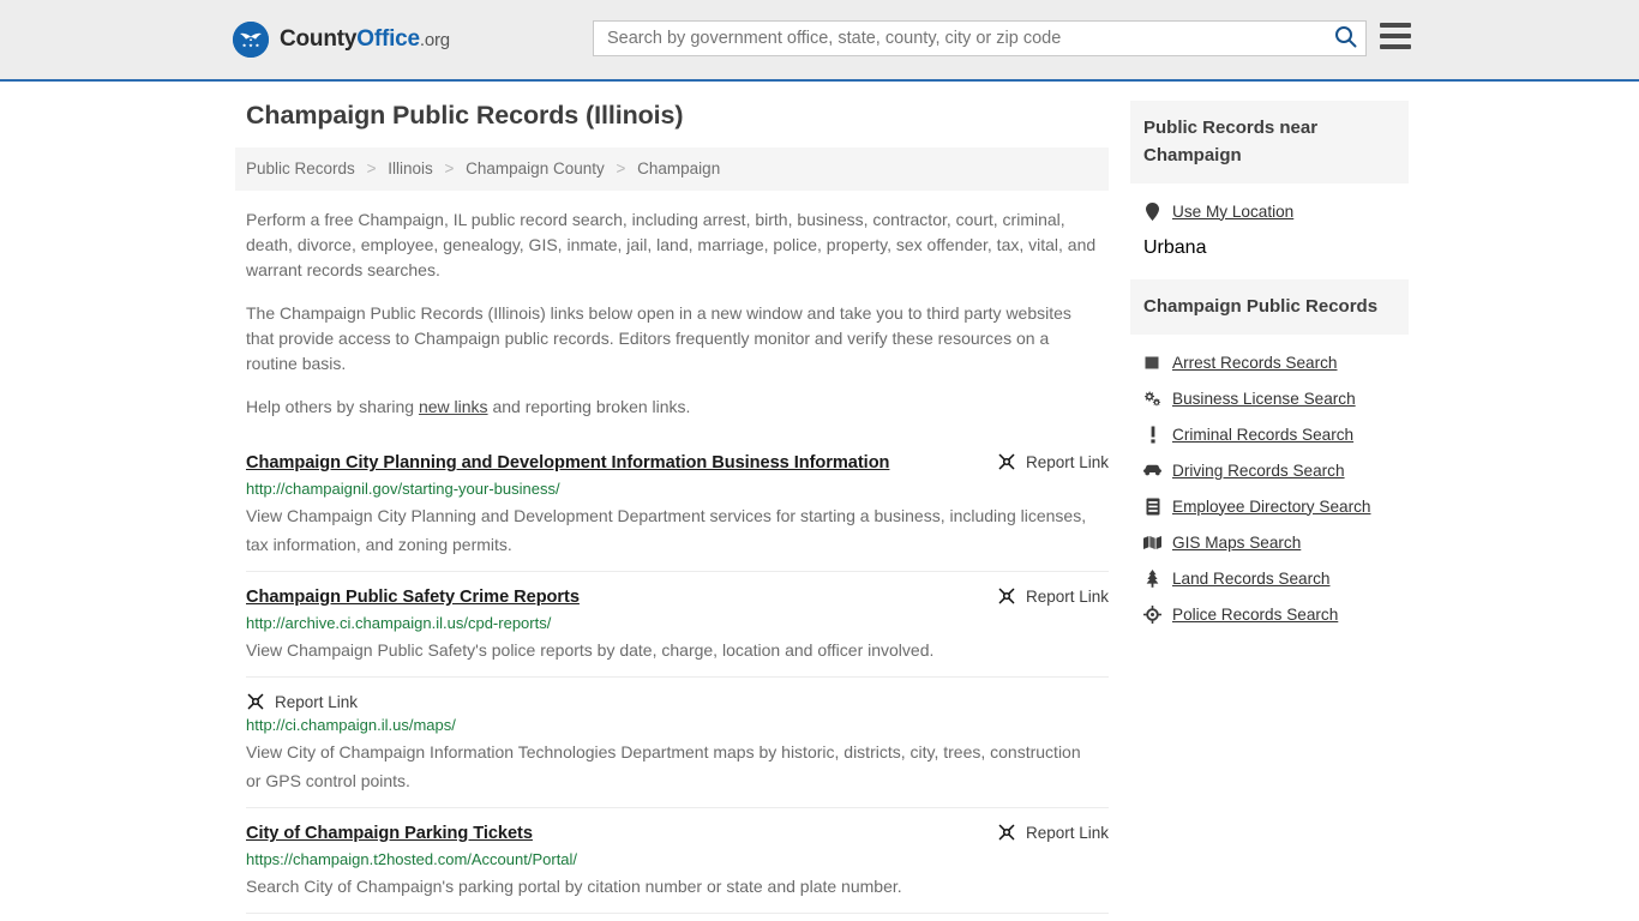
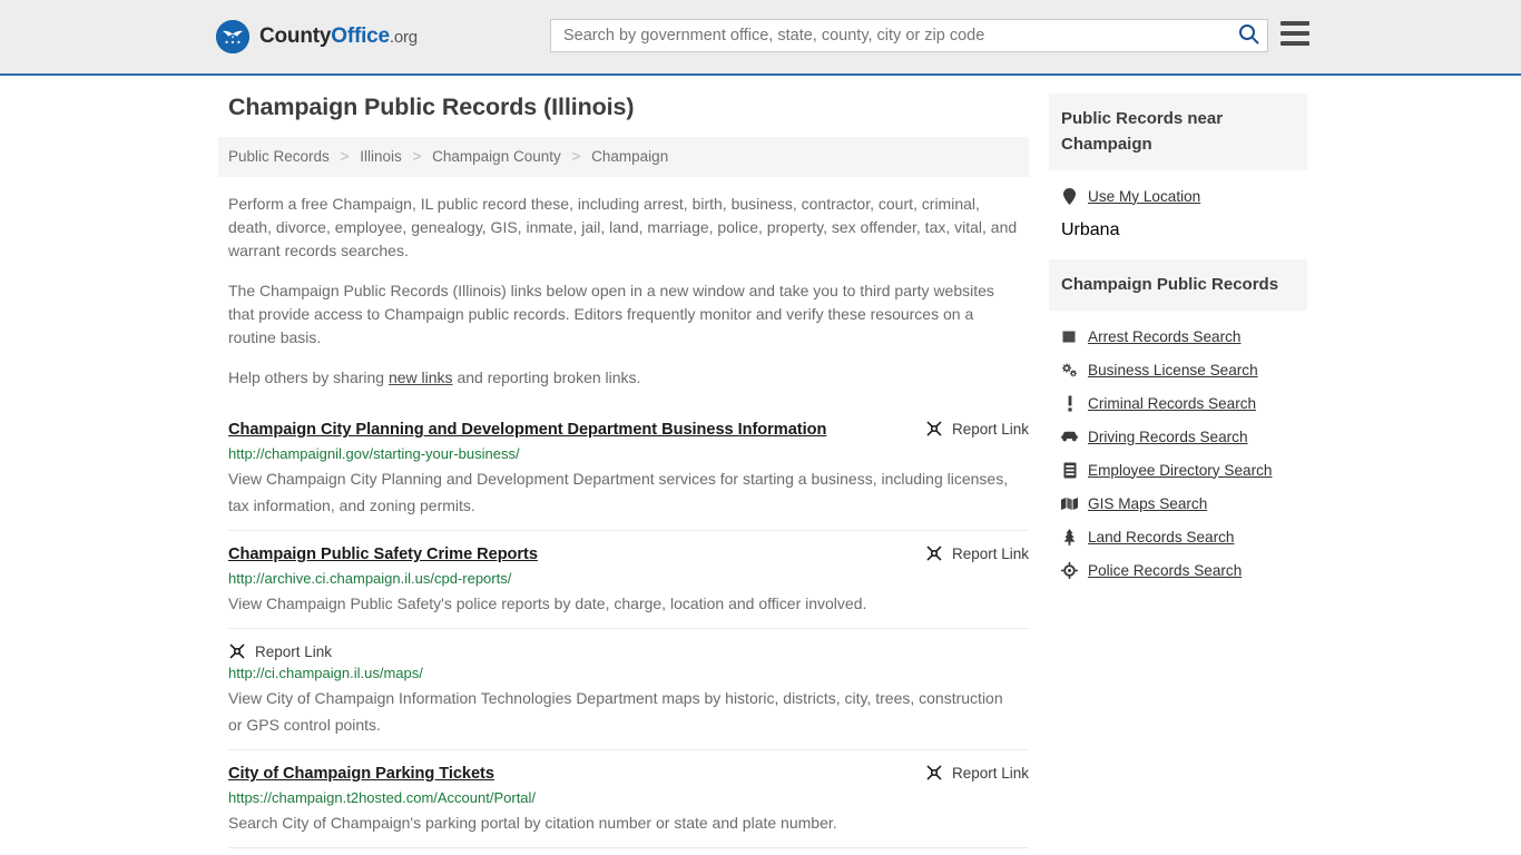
  CountyOffice.org
  Search by government office, state, county, city or zip code
  Champaign Public Records (Illinois)
  Public Records > Illinois > Champaign County > Champaign
- Perform a free Champaign, IL public record search, including arrest, birth, business, contractor, court, criminal, death, divorce, employee, genealogy, GIS, inmate, jail, land, marriage, police, property, sex offender, tax, vital, and warrant records searches.
+ Perform a free Champaign, IL public record these, including arrest, birth, business, contractor, court, criminal, death, divorce, employee, genealogy, GIS, inmate, jail, land, marriage, police, property, sex offender, tax, vital, and warrant records searches.
  The Champaign Public Records (Illinois) links below open in a new window and take you to third party websites that provide access to Champaign public records. Editors frequently monitor and verify these resources on a routine basis.
  Help others by sharing new links and reporting broken links.
- Champaign City Planning and Development Information Business Information
+ Champaign City Planning and Development Department Business Information
  Report Link
  http://champaignil.gov/starting-your-business/
  View Champaign City Planning and Development Department services for starting a business, including licenses, tax information, and zoning permits.
  Champaign Public Safety Crime Reports
  Report Link
  http://archive.ci.champaign.il.us/cpd-reports/
  View Champaign Public Safety's police reports by date, charge, location and officer involved.
  Report Link
  http://ci.champaign.il.us/maps/
  View City of Champaign Information Technologies Department maps by historic, districts, city, trees, construction or GPS control points.
  City of Champaign Parking Tickets
  Report Link
  https://champaign.t2hosted.com/Account/Portal/
  Search City of Champaign's parking portal by citation number or state and plate number.
  Public Records near Champaign
  Use My Location
  Urbana
  Champaign Public Records
  Arrest Records Search
  Business License Search
  Criminal Records Search
  Driving Records Search
  Employee Directory Search
  GIS Maps Search
  Land Records Search
  Police Records Search
